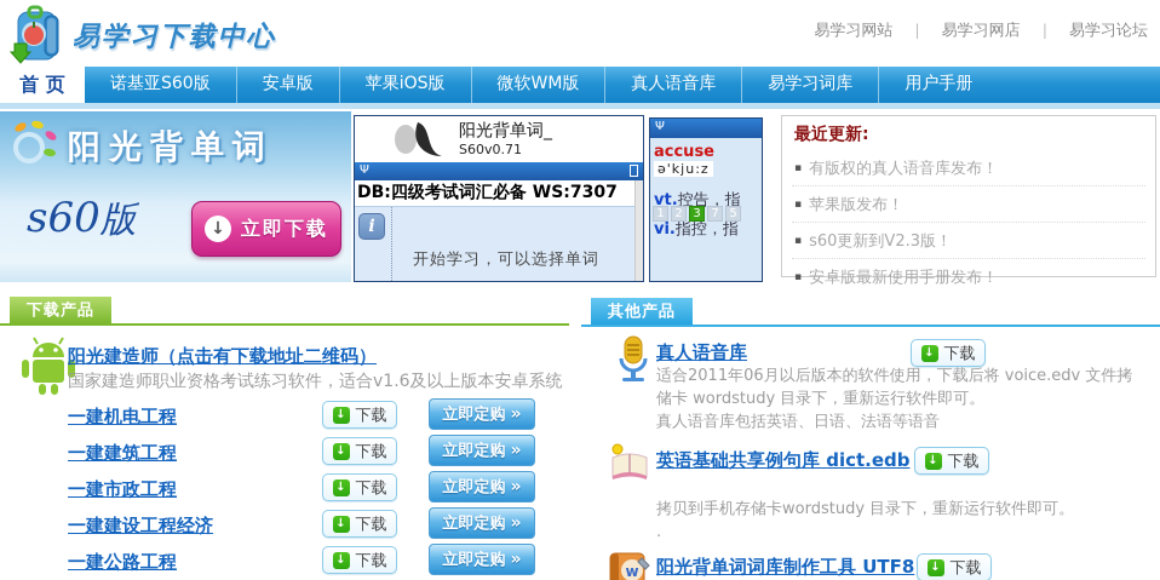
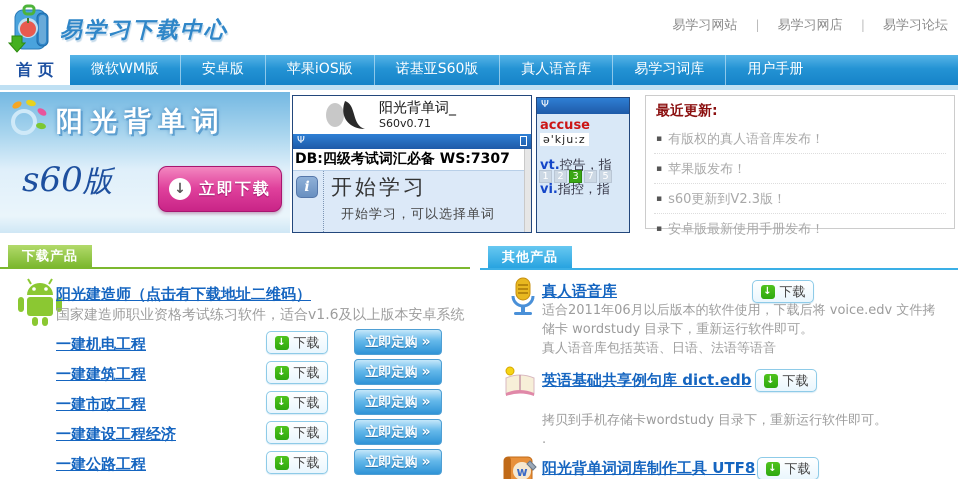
  易学习下载中心
  易学习网站 | 易学习网店 | 易学习论坛
  首 页
- 诺基亚S60版
+ 微软WM版
  安卓版
  苹果iOS版
- 微软WM版
+ 诺基亚S60版
  真人语音库
  易学习词库
  用户手册
  阳光背单词
  s60版
  ↓
  立即下载
  阳光背单词_
  S60v0.71
  Ψ
  DB:四级考试词汇必备 WS:7307
  i
+ 开始学习
  开始学习，可以选择单词
  Ψ
  accuse
  ə'kju:z
  vt.控告，指
  1
  2
  3
  7
  5
  vi.指控，指
  最近更新:
  ▪ 有版权的真人语音库发布！
  ▪ 苹果版发布！
  ▪ s60更新到V2.3版！
  ▪ 安卓版最新使用手册发布！
  下载产品
  其他产品
  阳光建造师（点击有下载地址二维码）
  国家建造师职业资格考试练习软件，适合v1.6及以上版本安卓系统
  一建机电工程
  ↓
  下载
  立即定购
  »
  一建建筑工程
  ↓
  下载
  立即定购
  »
  一建市政工程
  ↓
  下载
  立即定购
  »
  一建建设工程经济
  ↓
  下载
  立即定购
  »
  一建公路工程
  ↓
  下载
  立即定购
  »
  真人语音库
  ↓
  下载
  适合2011年06月以后版本的软件使用，下载后将 voice.edv 文件拷
  储卡 wordstudy 目录下，重新运行软件即可。
  真人语音库包括英语、日语、法语等语音
  英语基础共享例句库 dict.edb
  ↓
  下载
  拷贝到手机存储卡wordstudy 目录下，重新运行软件即可。
  .
  w
  阳光背单词词库制作工具 UTF8
  ↓
  下载
